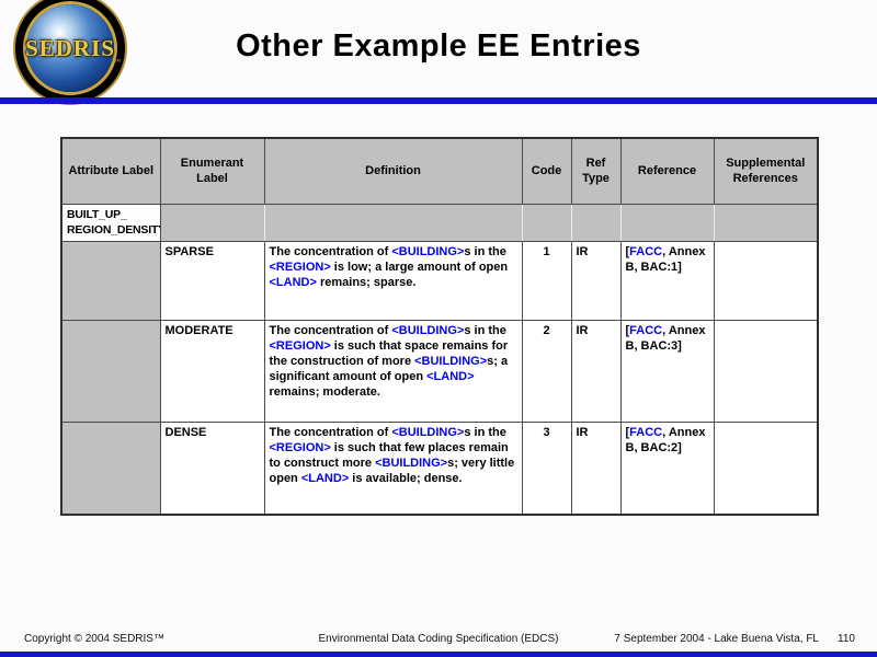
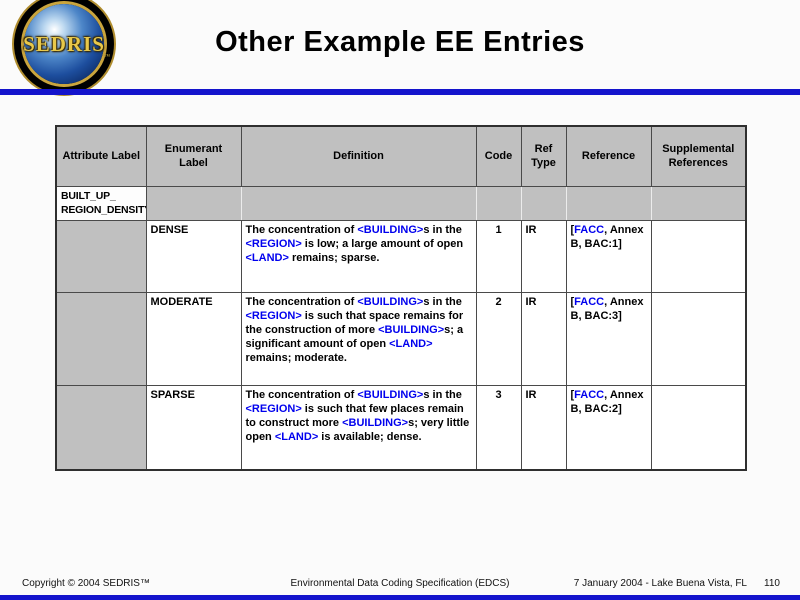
  SEDRIS
  Other Example EE Entries
  Attribute Label	Enumerant Label	Definition	Code	Ref Type	Reference	Supplemental References
  BUILT_UP_ REGION_DENSIT
- 	SPARSE	The concentration of <BUILDING>s in the <REGION> is low; a large amount of open <LAND> remains; sparse.	1	IR	[FACC, Annex B, BAC:1]
+ 	DENSE	The concentration of <BUILDING>s in the <REGION> is low; a large amount of open <LAND> remains; sparse.	1	IR	[FACC, Annex B, BAC:1]
  	MODERATE	The concentration of <BUILDING>s in the <REGION> is such that space remains for the construction of more <BUILDING>s; a significant amount of open <LAND> remains; moderate.	2	IR	[FACC, Annex B, BAC:3]
- 	DENSE	The concentration of <BUILDING>s in the <REGION> is such that few places remain to construct more <BUILDING>s; very little open <LAND> is available; dense.	3	IR	[FACC, Annex B, BAC:2]
+ 	SPARSE	The concentration of <BUILDING>s in the <REGION> is such that few places remain to construct more <BUILDING>s; very little open <LAND> is available; dense.	3	IR	[FACC, Annex B, BAC:2]
  Copyright © 2004 SEDRIS™
  Environmental Data Coding Specification (EDCS)
- 7 September 2004 - Lake Buena Vista, FL
+ 7 January 2004 - Lake Buena Vista, FL
  110
